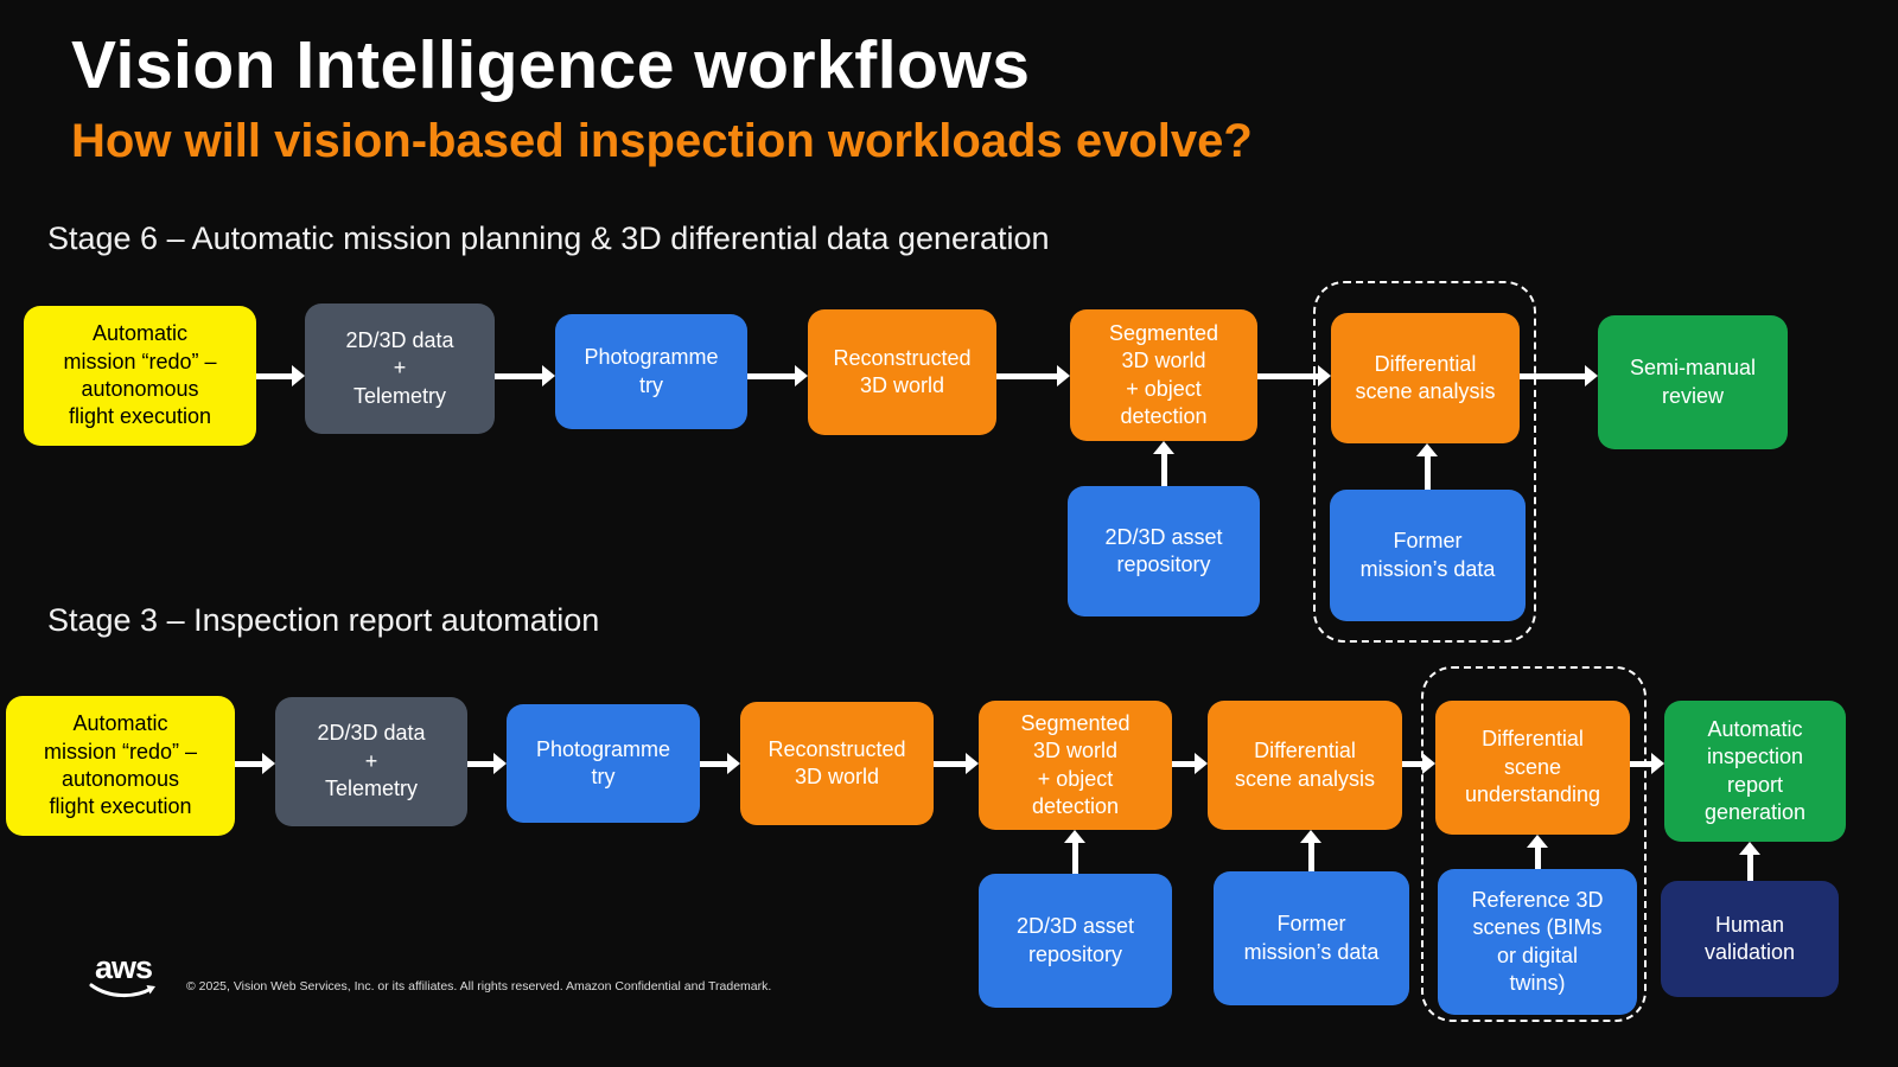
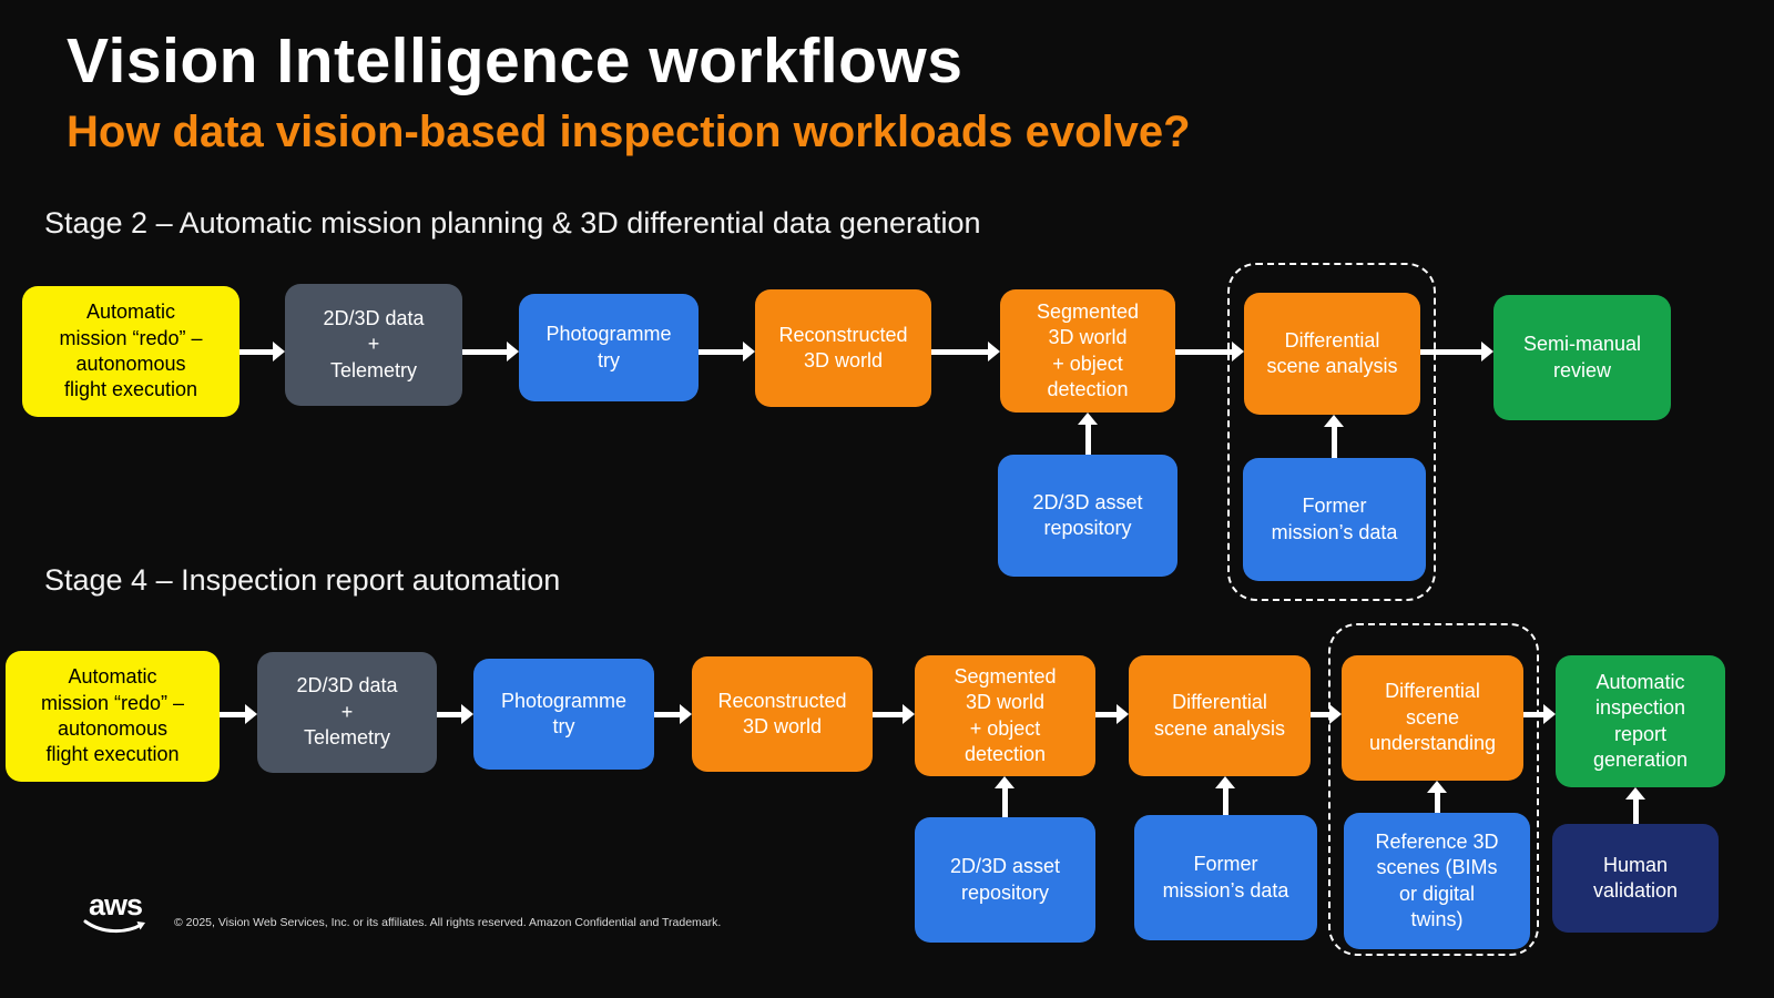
  Vision Intelligence workflows
- How will vision-based inspection workloads evolve?
+ How data vision-based inspection workloads evolve?
- Stage 6 – Automatic mission planning & 3D differential data generation
+ Stage 2 – Automatic mission planning & 3D differential data generation
  Automatic
  mission “redo” –
  autonomous
  flight execution
  2D/3D data
  +
  Telemetry
  Photogramme
  try
  Reconstructed
  3D world
  Segmented
  3D world
  + object
  detection
  Differential
  scene analysis
  Semi-manual
  review
  2D/3D asset
  repository
  Former
  mission’s data
- Stage 3 – Inspection report automation
+ Stage 4 – Inspection report automation
  Automatic
  mission “redo” –
  autonomous
  flight execution
  2D/3D data
  +
  Telemetry
  Photogramme
  try
  Reconstructed
  3D world
  Segmented
  3D world
  + object
  detection
  Differential
  scene analysis
  Differential
  scene
  understanding
  Automatic
  inspection
  report
  generation
  2D/3D asset
  repository
  Former
  mission’s data
  Reference 3D
  scenes (BIMs
  or digital
  twins)
  Human
  validation
  aws
  © 2025, Vision Web Services, Inc. or its affiliates. All rights reserved. Amazon Confidential and Trademark.
